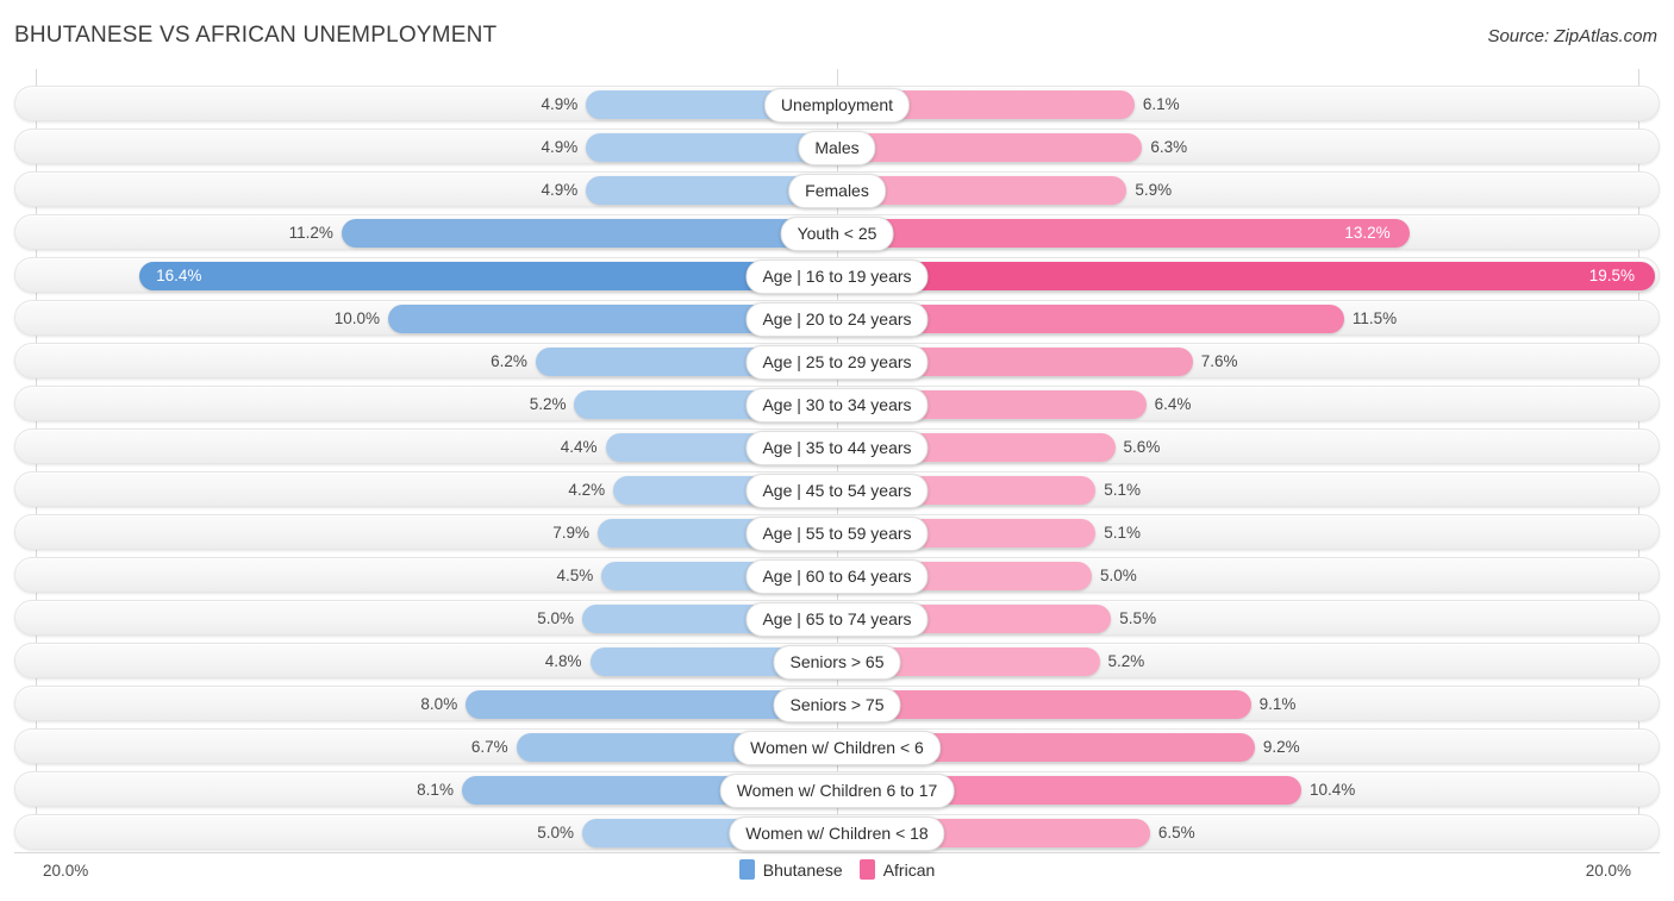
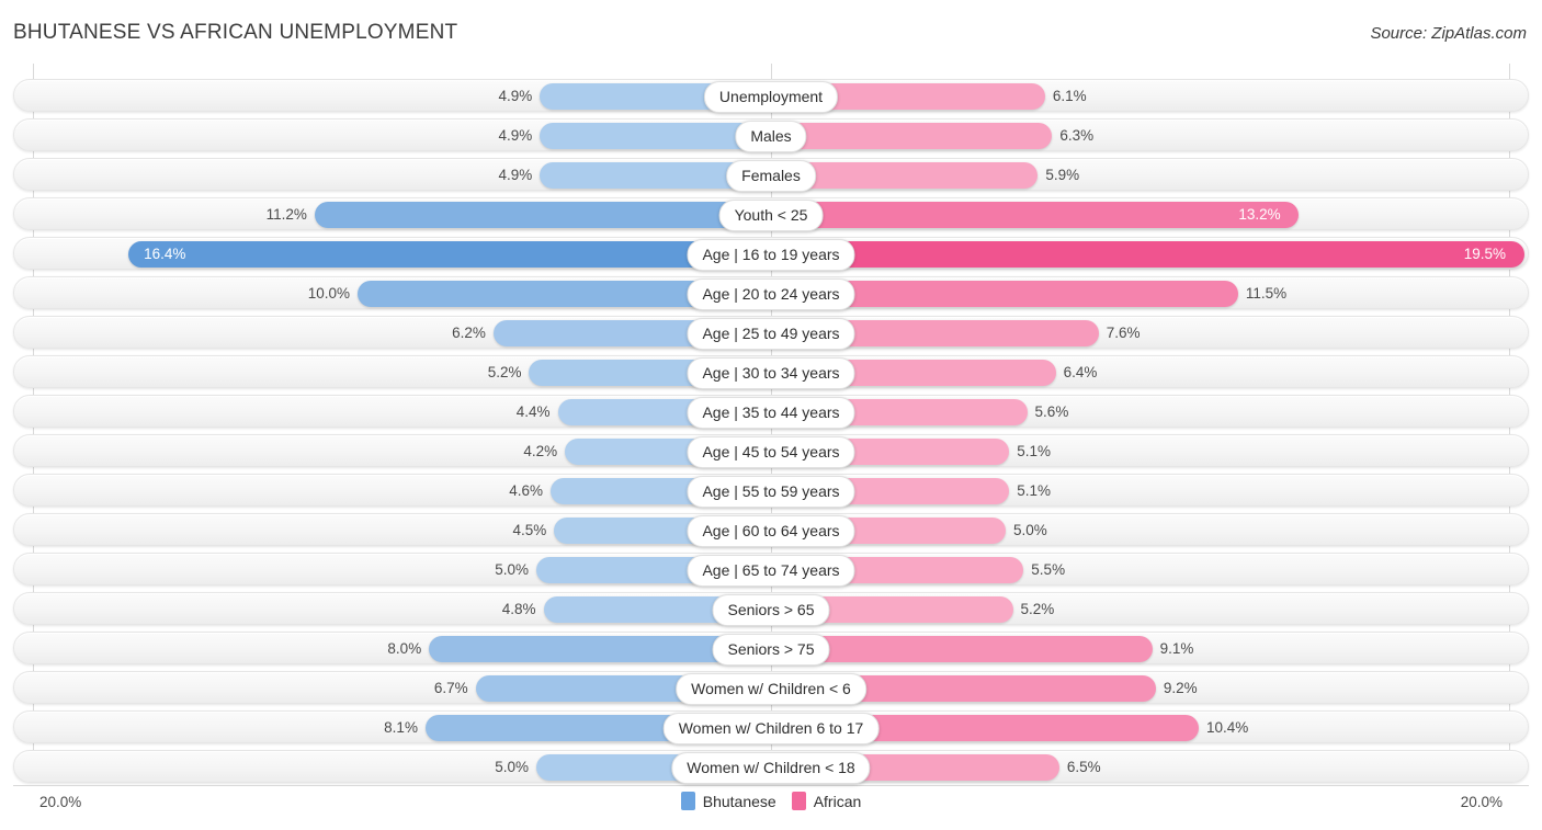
  BHUTANESE VS AFRICAN UNEMPLOYMENT
  Source: ZipAtlas.com
  4.9%
  6.1%
  Unemployment
  4.9%
  6.3%
  Males
  4.9%
  5.9%
  Females
  11.2%
  13.2%
  Youth < 25
  16.4%
  19.5%
  Age | 16 to 19 years
  10.0%
  11.5%
  Age | 20 to 24 years
  6.2%
  7.6%
- Age | 25 to 29 years
+ Age | 25 to 49 years
  5.2%
  6.4%
  Age | 30 to 34 years
  4.4%
  5.6%
  Age | 35 to 44 years
  4.2%
  5.1%
  Age | 45 to 54 years
- 7.9%
+ 4.6%
  5.1%
  Age | 55 to 59 years
  4.5%
  5.0%
  Age | 60 to 64 years
  5.0%
  5.5%
  Age | 65 to 74 years
  4.8%
  5.2%
  Seniors > 65
  8.0%
  9.1%
  Seniors > 75
  6.7%
  9.2%
  Women w/ Children < 6
  8.1%
  10.4%
  Women w/ Children 6 to 17
  5.0%
  6.5%
  Women w/ Children < 18
  20.0%
  20.0%
  Bhutanese
  African
